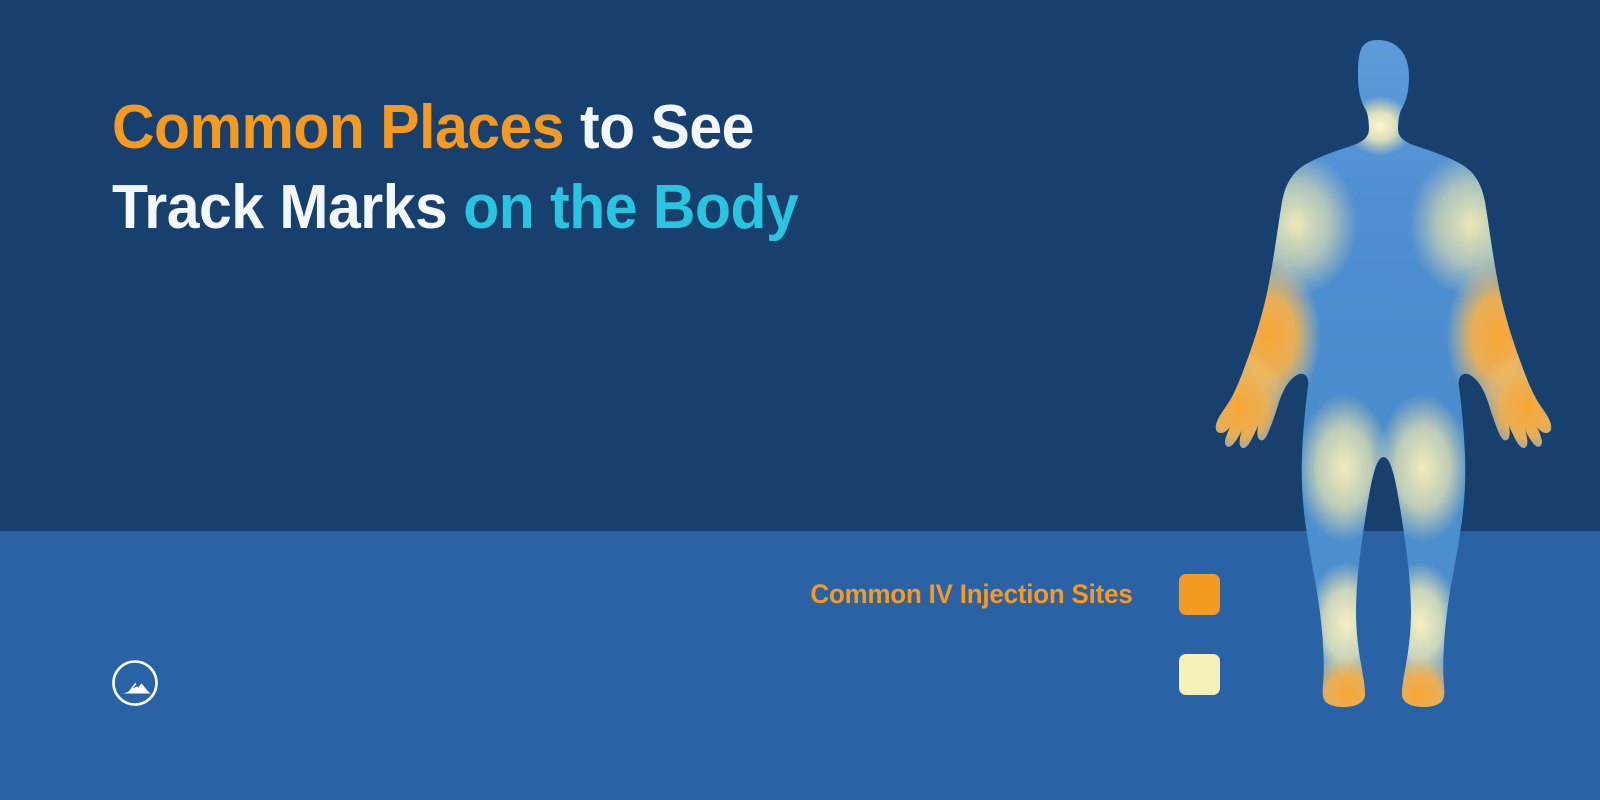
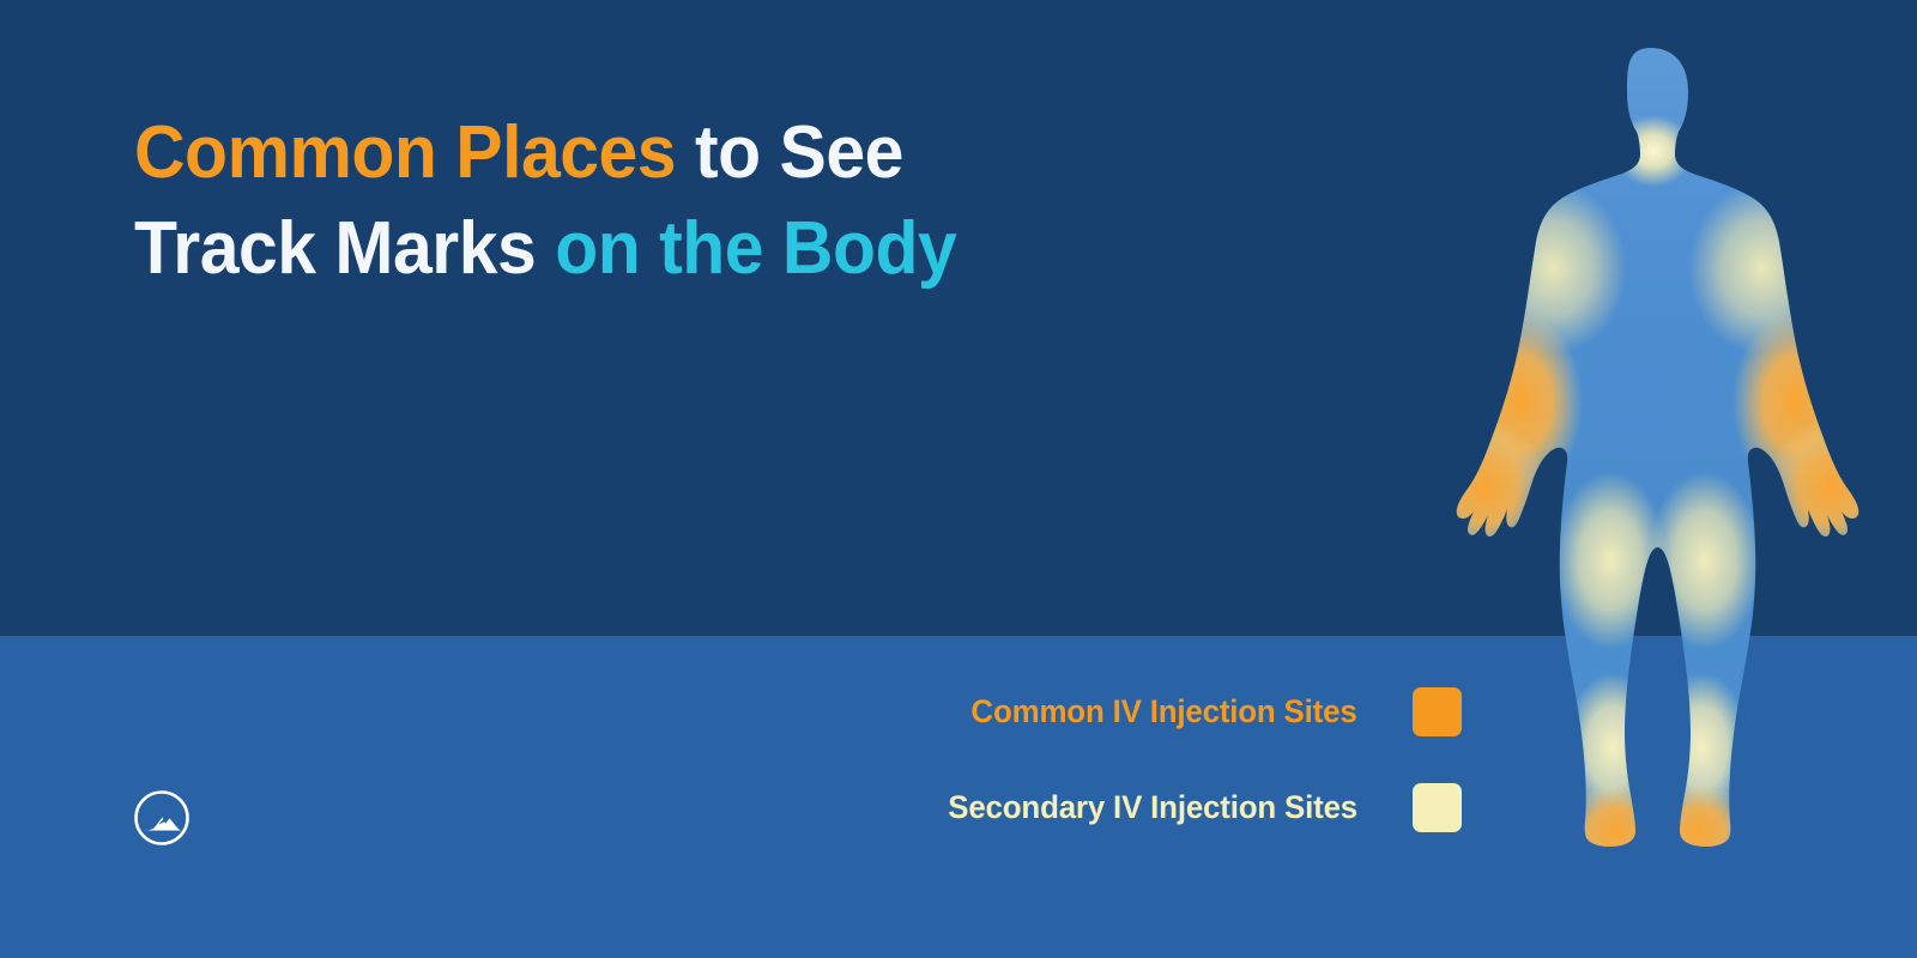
  Common Places to See
  Track Marks on the Body
  Common IV Injection Sites
+ Secondary IV Injection Sites
